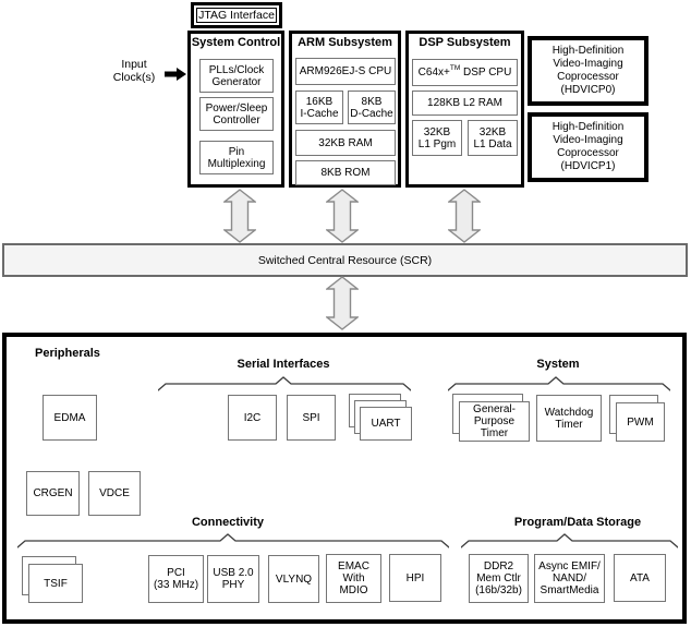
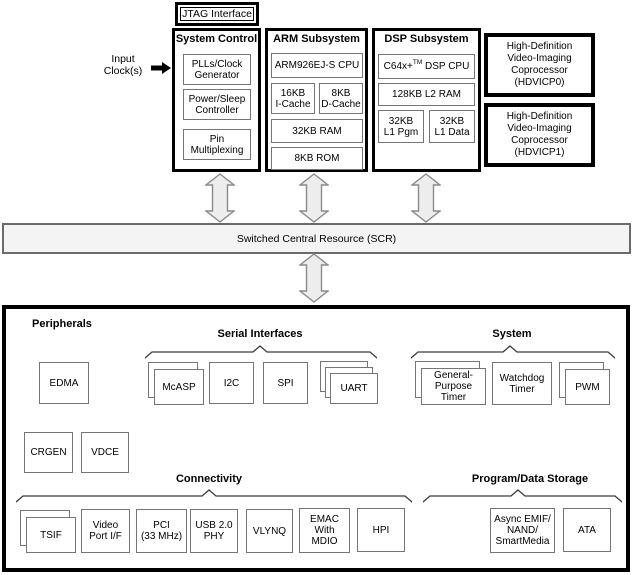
  Input
  Clock(s)
  JTAG Interface
  System Control
  PLLs/Clock
  Generator
  Power/Sleep
  Controller
  Pin
  Multiplexing
  ARM Subsystem
  ARM926EJ-S CPU
  16KB
  I-Cache
  8KB
  D-Cache
  32KB RAM
  8KB ROM
  DSP Subsystem
  C64x+ DSP CPU
  128KB L2 RAM
  32KB
  L1 Pgm
  32KB
  L1 Data
  High-Definition
  Video-Imaging
  Coprocessor
  (HDVICP0)
  High-Definition
  Video-Imaging
  Coprocessor
  (HDVICP1)
  Switched Central Resource (SCR)
  Peripherals
  Serial Interfaces
  System
  EDMA
+ McASP
  I2C
  SPI
  UART
  General-
  Purpose
  Timer
  Watchdog
  Timer
  PWM
  CRGEN
  VDCE
  Connectivity
  Program/Data Storage
  TSIF
+ Video
+ Port I/F
  PCI
  (33 MHz)
  USB 2.0
  PHY
  VLYNQ
  EMAC
  With
  MDIO
  HPI
- DDR2
- Mem Ctlr
- (16b/32b)
  Async EMIF/
  NAND/
  SmartMedia
  ATA
